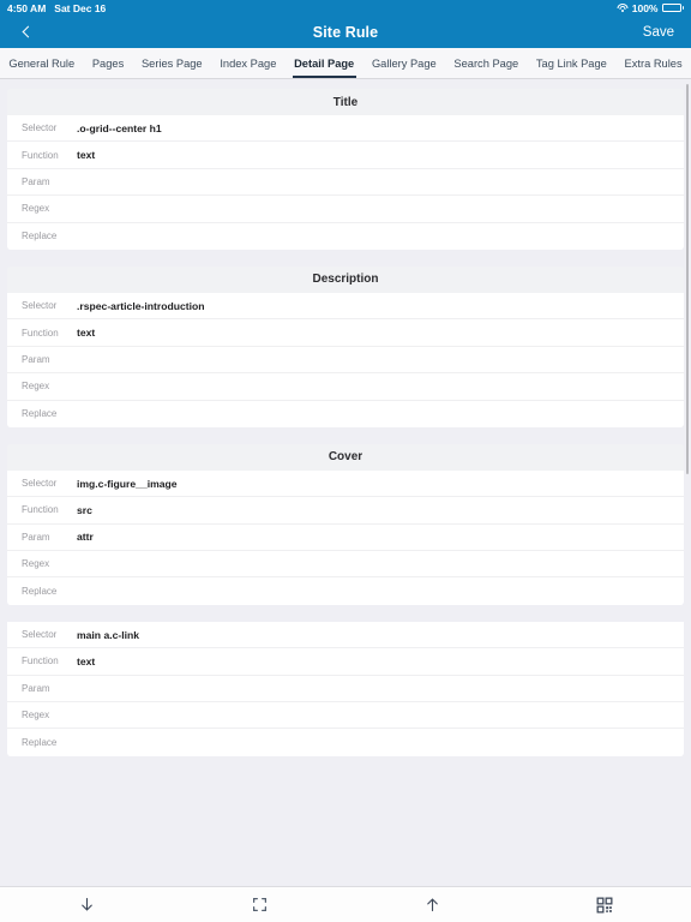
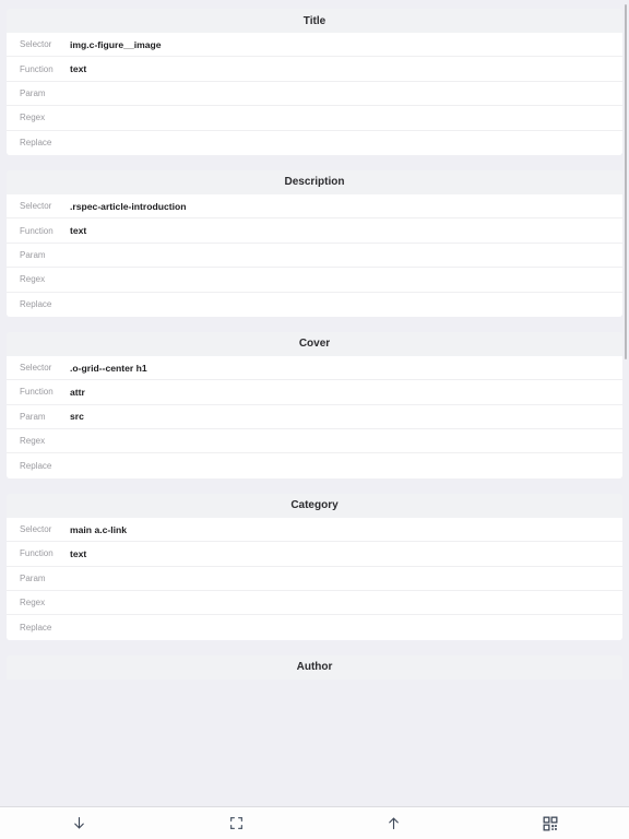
- 4:50 AM
- Sat Dec 16
- 100%
- Site Rule
- Save
- General Rule
- Pages
- Series Page
- Index Page
- Detail Page
- Gallery Page
- Search Page
- Tag Link Page
- Extra Rules
  Title
  Selector
- .o-grid--center h1
+ img.c-figure__image
  Function
  text
  Param
  Regex
  Replace
  Description
  Selector
  .rspec-article-introduction
  Function
  text
  Param
  Regex
  Replace
  Cover
  Selector
- img.c-figure__image
+ .o-grid--center h1
  Function
- src
+ attr
  Param
- attr
+ src
  Regex
  Replace
+ Category
  Selector
  main a.c-link
  Function
  text
  Param
  Regex
  Replace
+ Author
